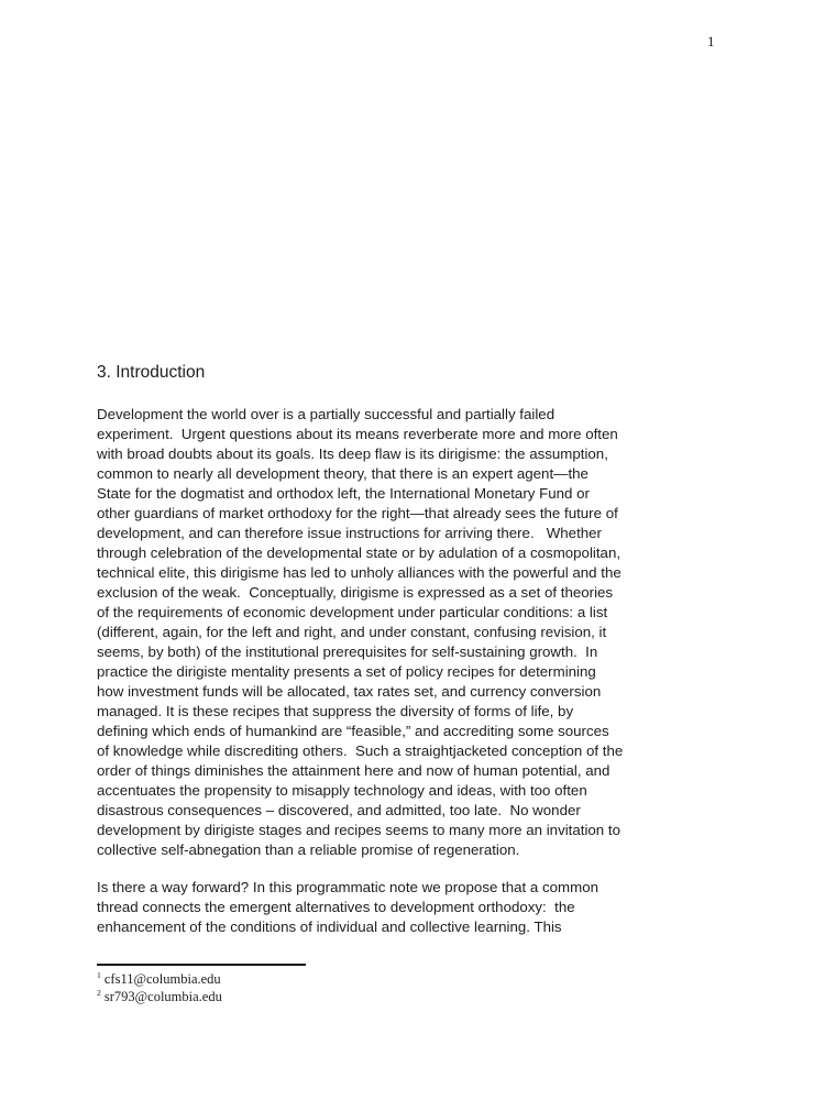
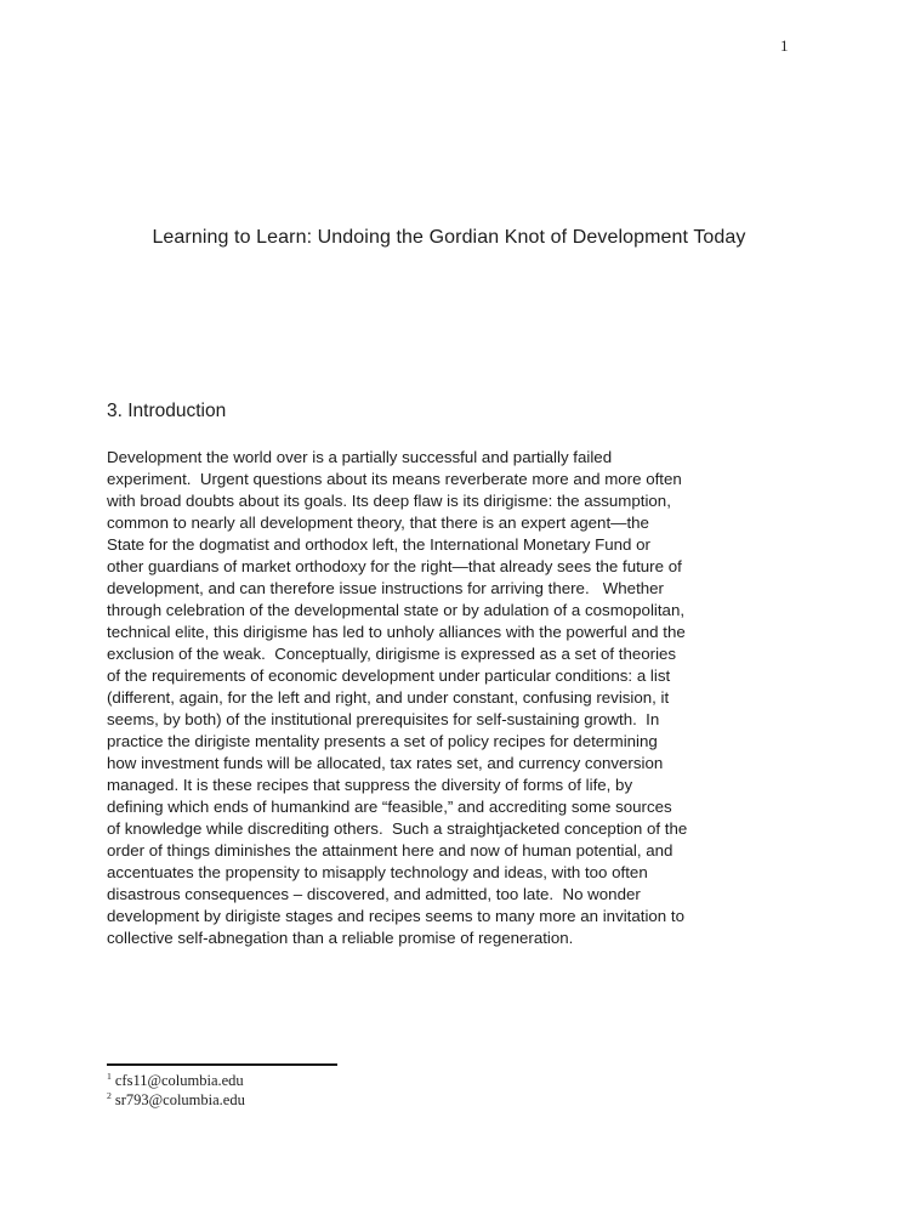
  1
+ Learning to Learn: Undoing the Gordian Knot of Development Today
  3. Introduction
  Development the world over is a partially successful and partially failed
  experiment. Urgent questions about its means reverberate more and more often
  with broad doubts about its goals. Its deep flaw is its dirigisme: the assumption,
  common to nearly all development theory, that there is an expert agent—the
  State for the dogmatist and orthodox left, the International Monetary Fund or
  other guardians of market orthodoxy for the right—that already sees the future of
  development, and can therefore issue instructions for arriving there. Whether
  through celebration of the developmental state or by adulation of a cosmopolitan,
  technical elite, this dirigisme has led to unholy alliances with the powerful and the
  exclusion of the weak. Conceptually, dirigisme is expressed as a set of theories
  of the requirements of economic development under particular conditions: a list
  (different, again, for the left and right, and under constant, confusing revision, it
  seems, by both) of the institutional prerequisites for self-sustaining growth. In
  practice the dirigiste mentality presents a set of policy recipes for determining
  how investment funds will be allocated, tax rates set, and currency conversion
  managed. It is these recipes that suppress the diversity of forms of life, by
  defining which ends of humankind are “feasible,” and accrediting some sources
  of knowledge while discrediting others. Such a straightjacketed conception of the
  order of things diminishes the attainment here and now of human potential, and
  accentuates the propensity to misapply technology and ideas, with too often
  disastrous consequences – discovered, and admitted, too late. No wonder
  development by dirigiste stages and recipes seems to many more an invitation to
  collective self-abnegation than a reliable promise of regeneration.
- Is there a way forward? In this programmatic note we propose that a common
- thread connects the emergent alternatives to development orthodoxy: the
- enhancement of the conditions of individual and collective learning. This
  1 cfs11@columbia.edu
  2 sr793@columbia.edu
